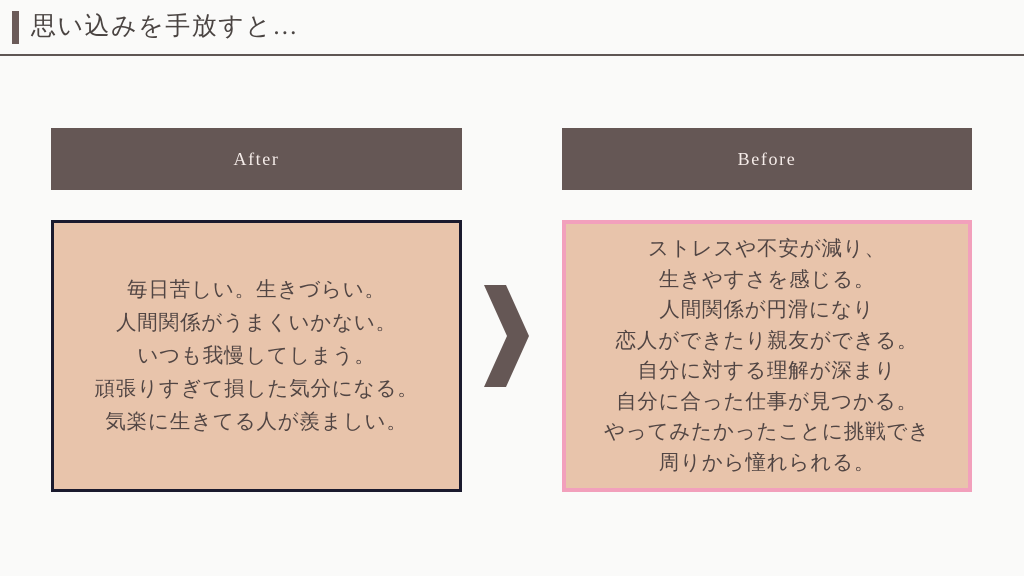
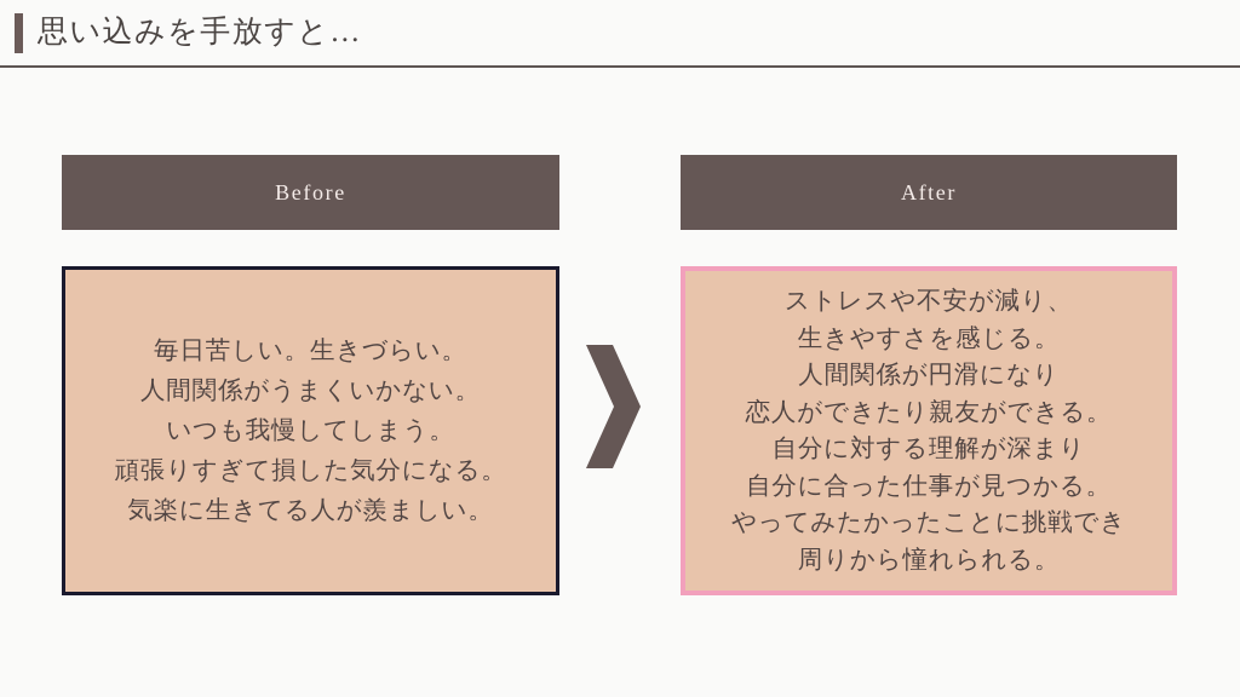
  思い込みを手放すと…
- After
+ Before
  毎日苦しい。生きづらい。
  人間関係がうまくいかない。
  いつも我慢してしまう。
  頑張りすぎて損した気分になる。
  気楽に生きてる人が羨ましい。
- Before
+ After
  ストレスや不安が減り、
  生きやすさを感じる。
  人間関係が円滑になり
  恋人ができたり親友ができる。
  自分に対する理解が深まり
  自分に合った仕事が見つかる。
  やってみたかったことに挑戦でき
  周りから憧れられる。
